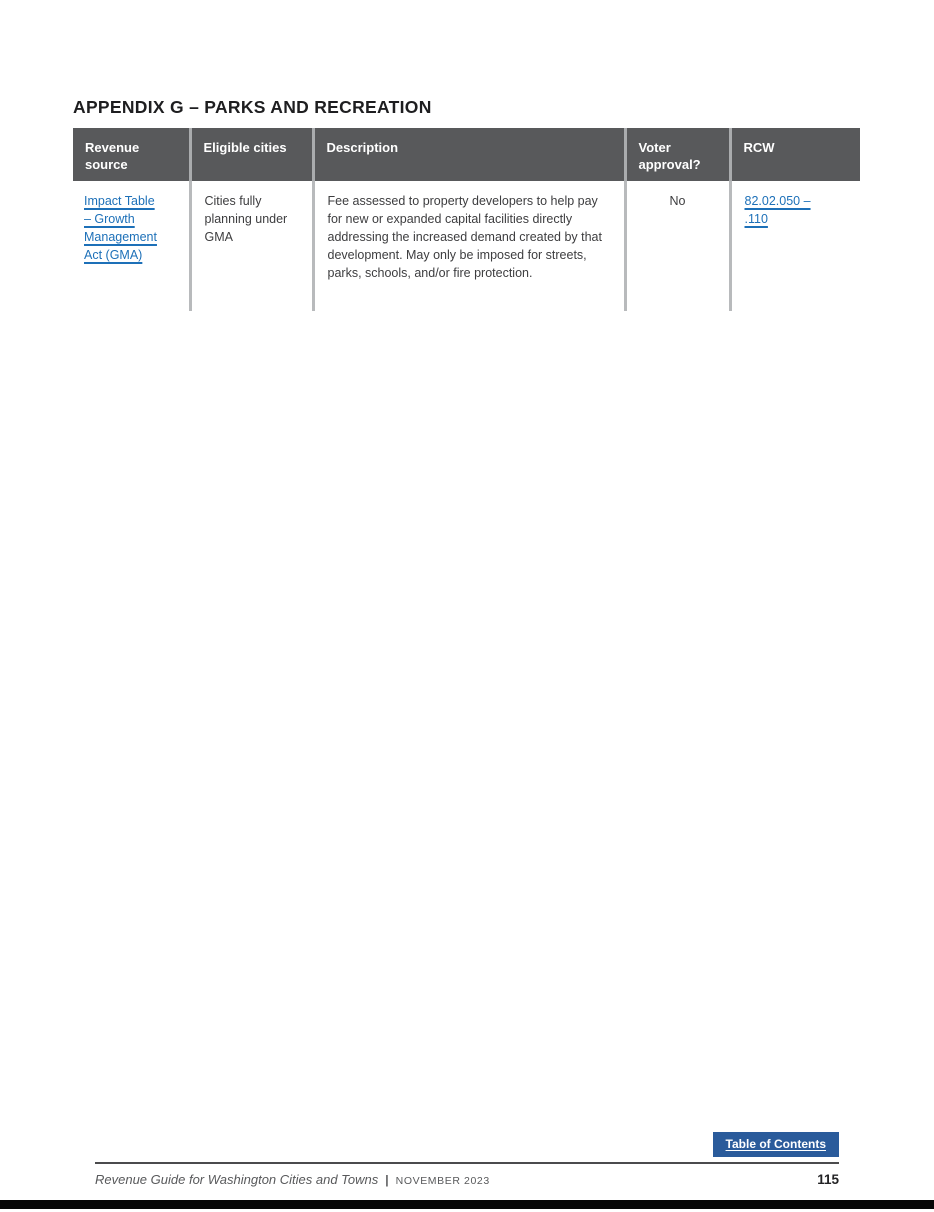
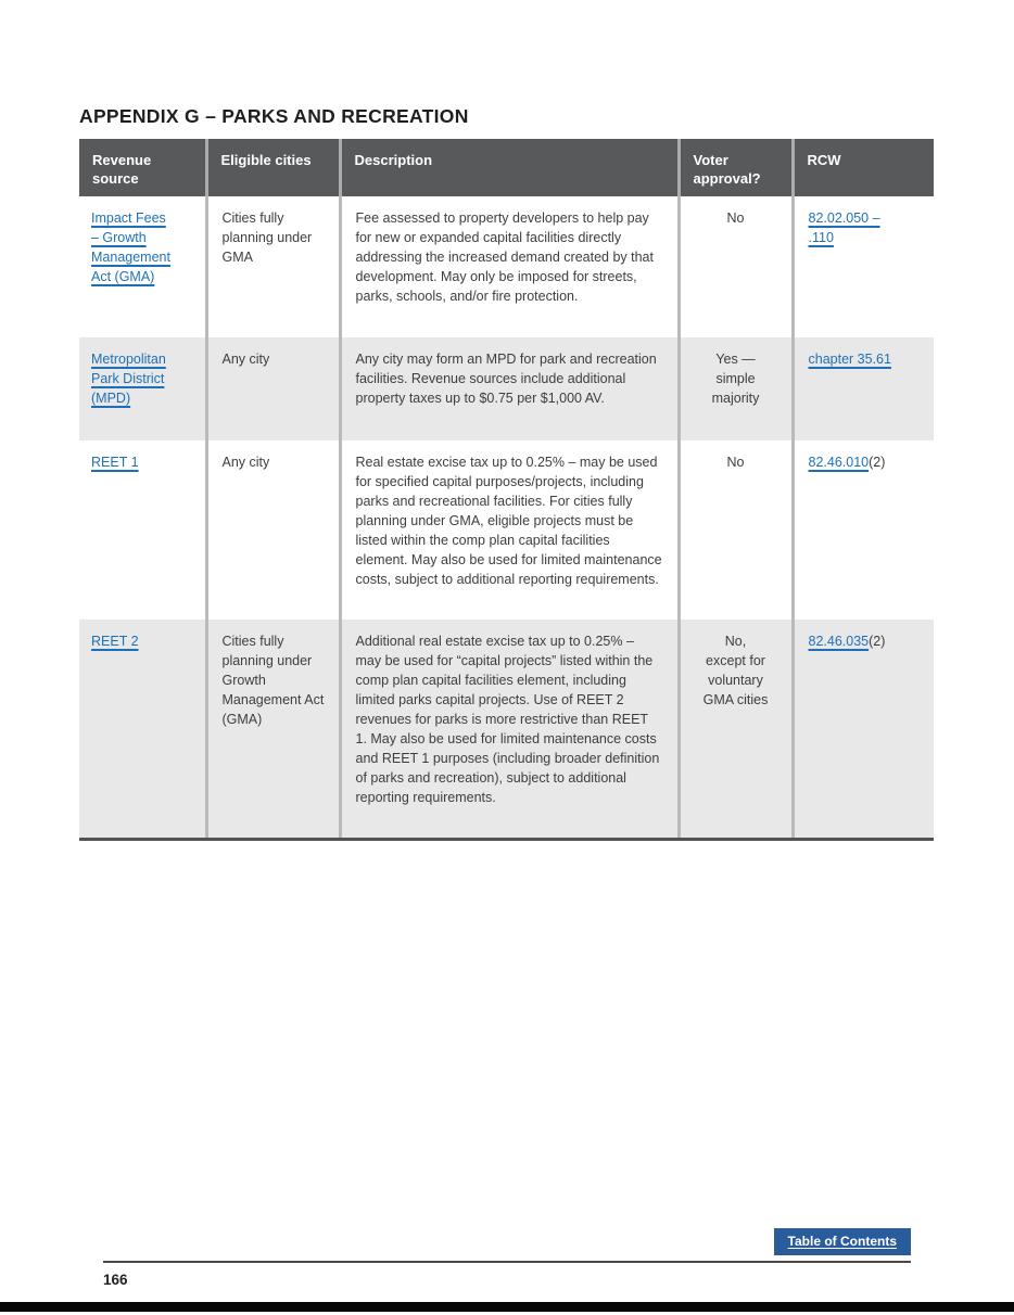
  APPENDIX G – PARKS AND RECREATION
  Revenue source	Eligible cities	Description	Voter approval?	RCW
- Impact Table – Growth Management Act (GMA)	Cities fully planning under GMA	Fee assessed to property developers to help pay for new or expanded capital facilities directly addressing the increased demand created by that development. May only be imposed for streets, parks, schools, and/or fire protection.	No	82.02.050 – .110
+ Impact Fees – Growth Management Act (GMA)	Cities fully planning under GMA	Fee assessed to property developers to help pay for new or expanded capital facilities directly addressing the increased demand created by that development. May only be imposed for streets, parks, schools, and/or fire protection.	No	82.02.050 – .110
+ Metropolitan Park District (MPD)	Any city	Any city may form an MPD for park and recreation facilities. Revenue sources include additional property taxes up to $0.75 per $1,000 AV.	Yes — simple majority	chapter 35.61
+ REET 1	Any city	Real estate excise tax up to 0.25% – may be used for specified capital purposes/projects, including parks and recreational facilities. For cities fully planning under GMA, eligible projects must be listed within the comp plan capital facilities element. May also be used for limited maintenance costs, subject to additional reporting requirements.	No	82.46.010(2)
+ REET 2	Cities fully planning under Growth Management Act (GMA)	Additional real estate excise tax up to 0.25% – may be used for “capital projects” listed within the comp plan capital facilities element, including limited parks capital projects. Use of REET 2 revenues for parks is more restrictive than REET 1. May also be used for limited maintenance costs and REET 1 purposes (including broader definition of parks and recreation), subject to additional reporting requirements.	No, except for voluntary GMA cities	82.46.035(2)
  Table of Contents
- Revenue Guide for Washington Cities and Towns
- |
- NOVEMBER 2023
- 115
+ 166
